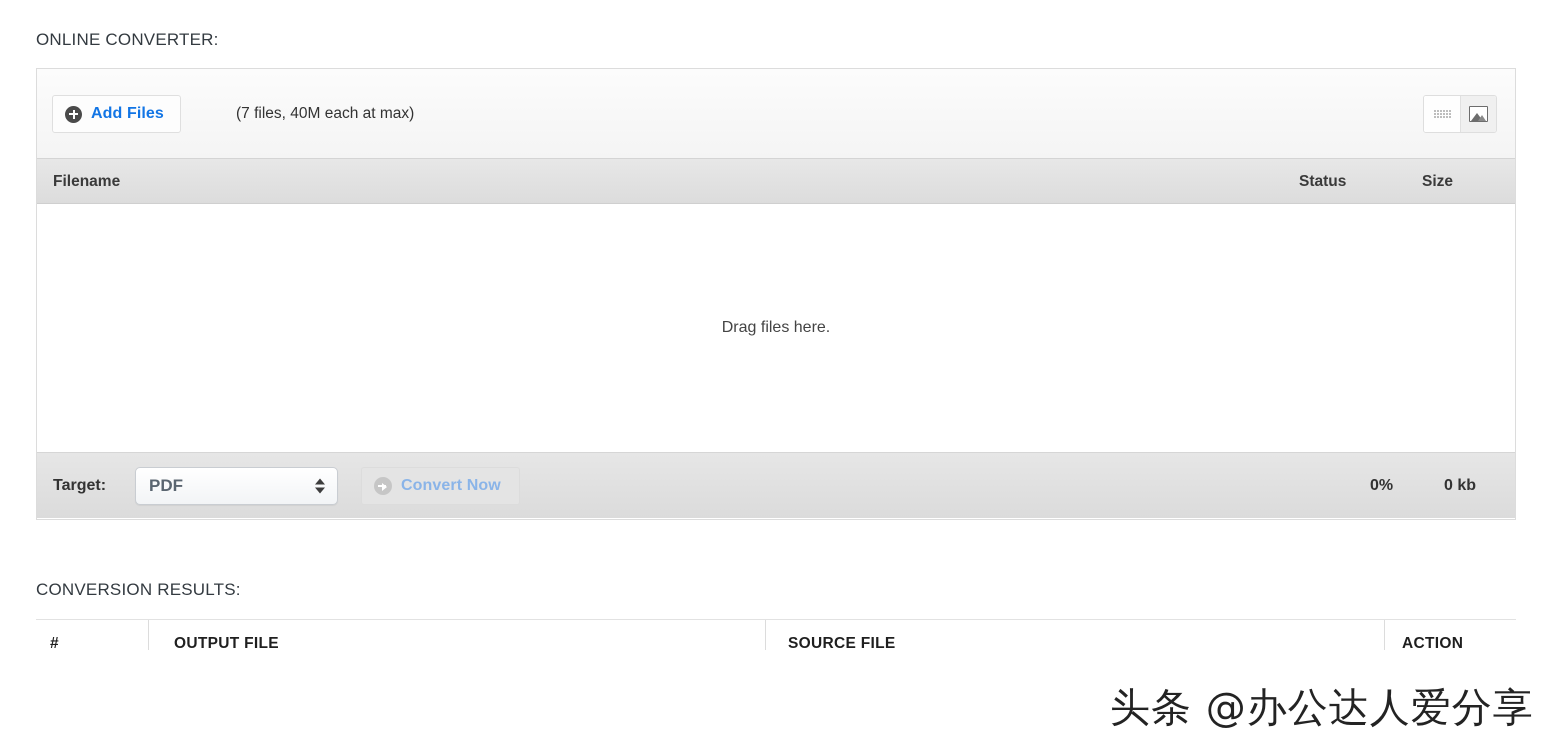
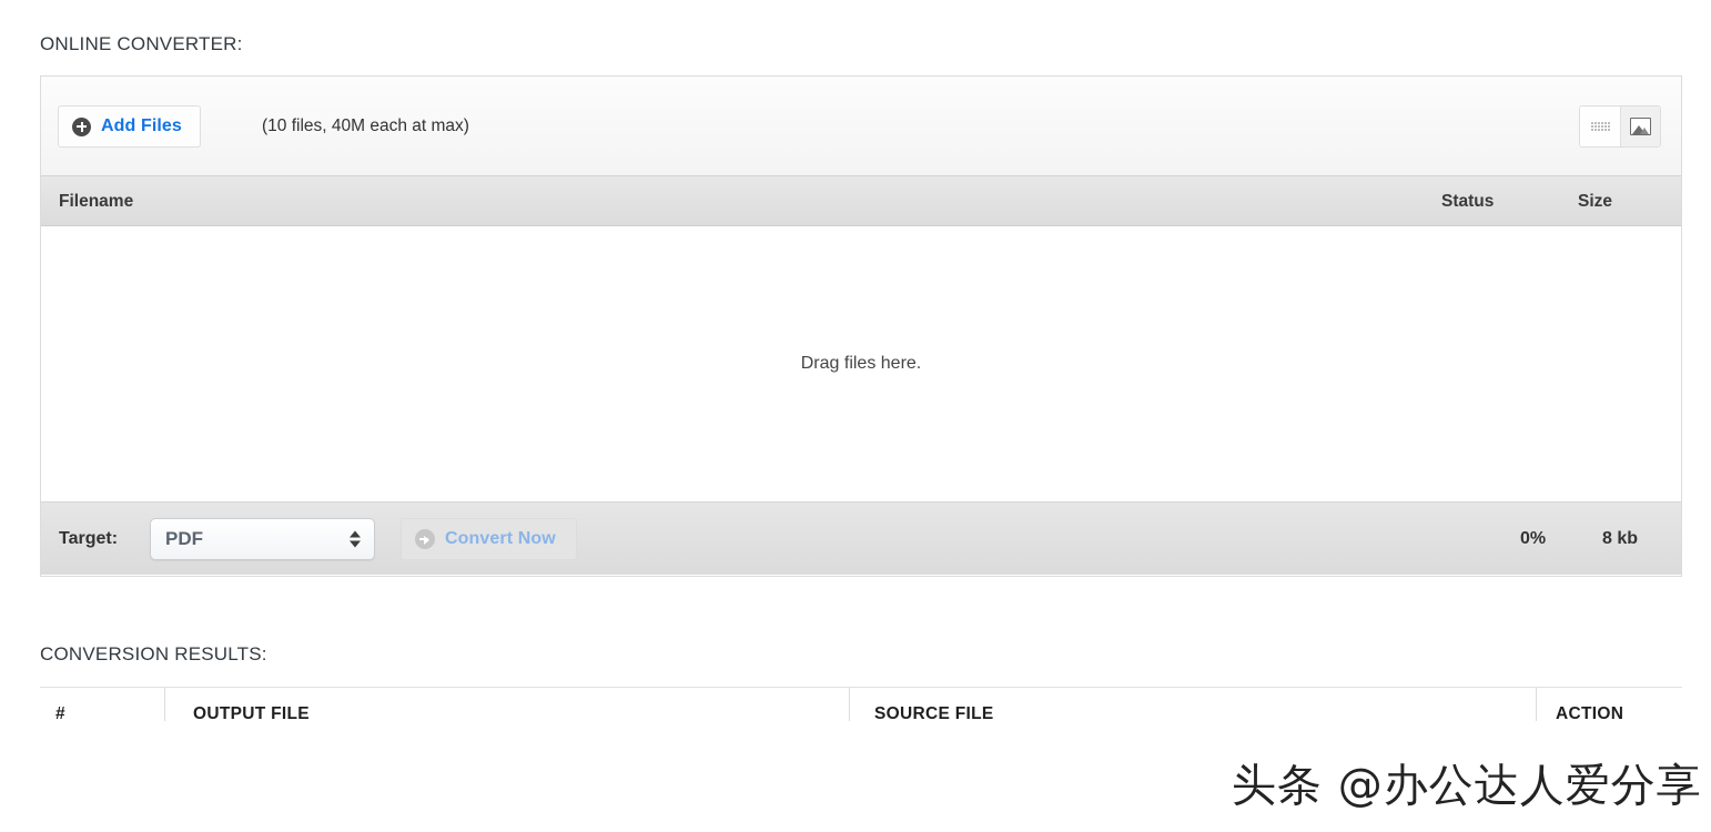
  ONLINE CONVERTER:
  Add Files
- (7 files, 40M each at max)
+ (10 files, 40M each at max)
  Filename
  Status
  Size
  Drag files here.
  Target:
  PDF
  Convert Now
  0%
- 0 kb
+ 8 kb
  CONVERSION RESULTS:
  #
  OUTPUT FILE
  SOURCE FILE
  ACTION
  头条 @办公达人爱分享
